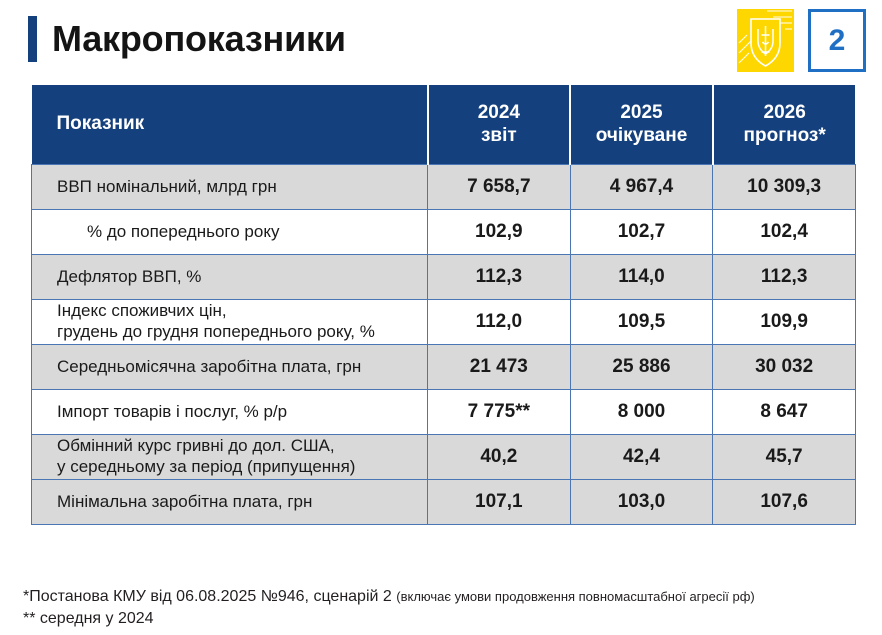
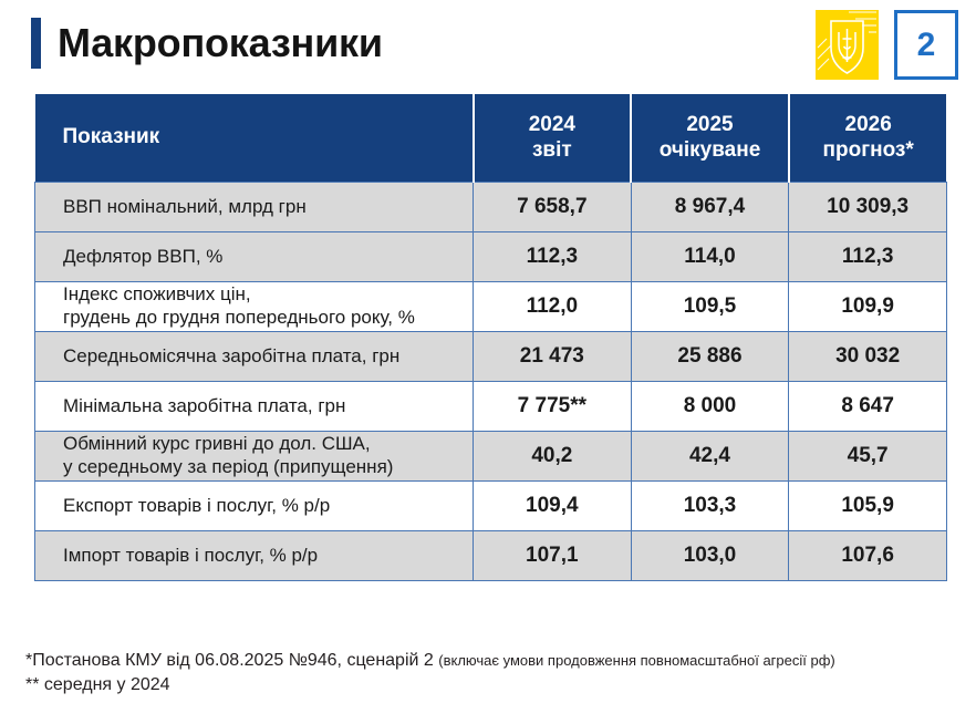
  Макропоказники
  2
  Показник	2024 звіт	2025 очікуване	2026 прогноз*
- ВВП номінальний, млрд грн	7 658,7	4 967,4	10 309,3
+ ВВП номінальний, млрд грн	7 658,7	8 967,4	10 309,3
- % до попереднього року	102,9	102,7	102,4
  Дефлятор ВВП, %	112,3	114,0	112,3
  Індекс споживчих цін, грудень до грудня попереднього року, %	112,0	109,5	109,9
  Середньомісячна заробітна плата, грн	21 473	25 886	30 032
- Імпорт товарів і послуг, % р/р	7 775**	8 000	8 647
+ Мінімальна заробітна плата, грн	7 775**	8 000	8 647
  Обмінний курс гривні до дол. США, у середньому за період (припущення)	40,2	42,4	45,7
+ Експорт товарів і послуг, % р/р	109,4	103,3	105,9
- Мінімальна заробітна плата, грн	107,1	103,0	107,6
+ Імпорт товарів і послуг, % р/р	107,1	103,0	107,6
  *Постанова КМУ від 06.08.2025 №946, сценарій 2 (включає умови продовження повномасштабної агресії рф)
  ** середня у 2024
